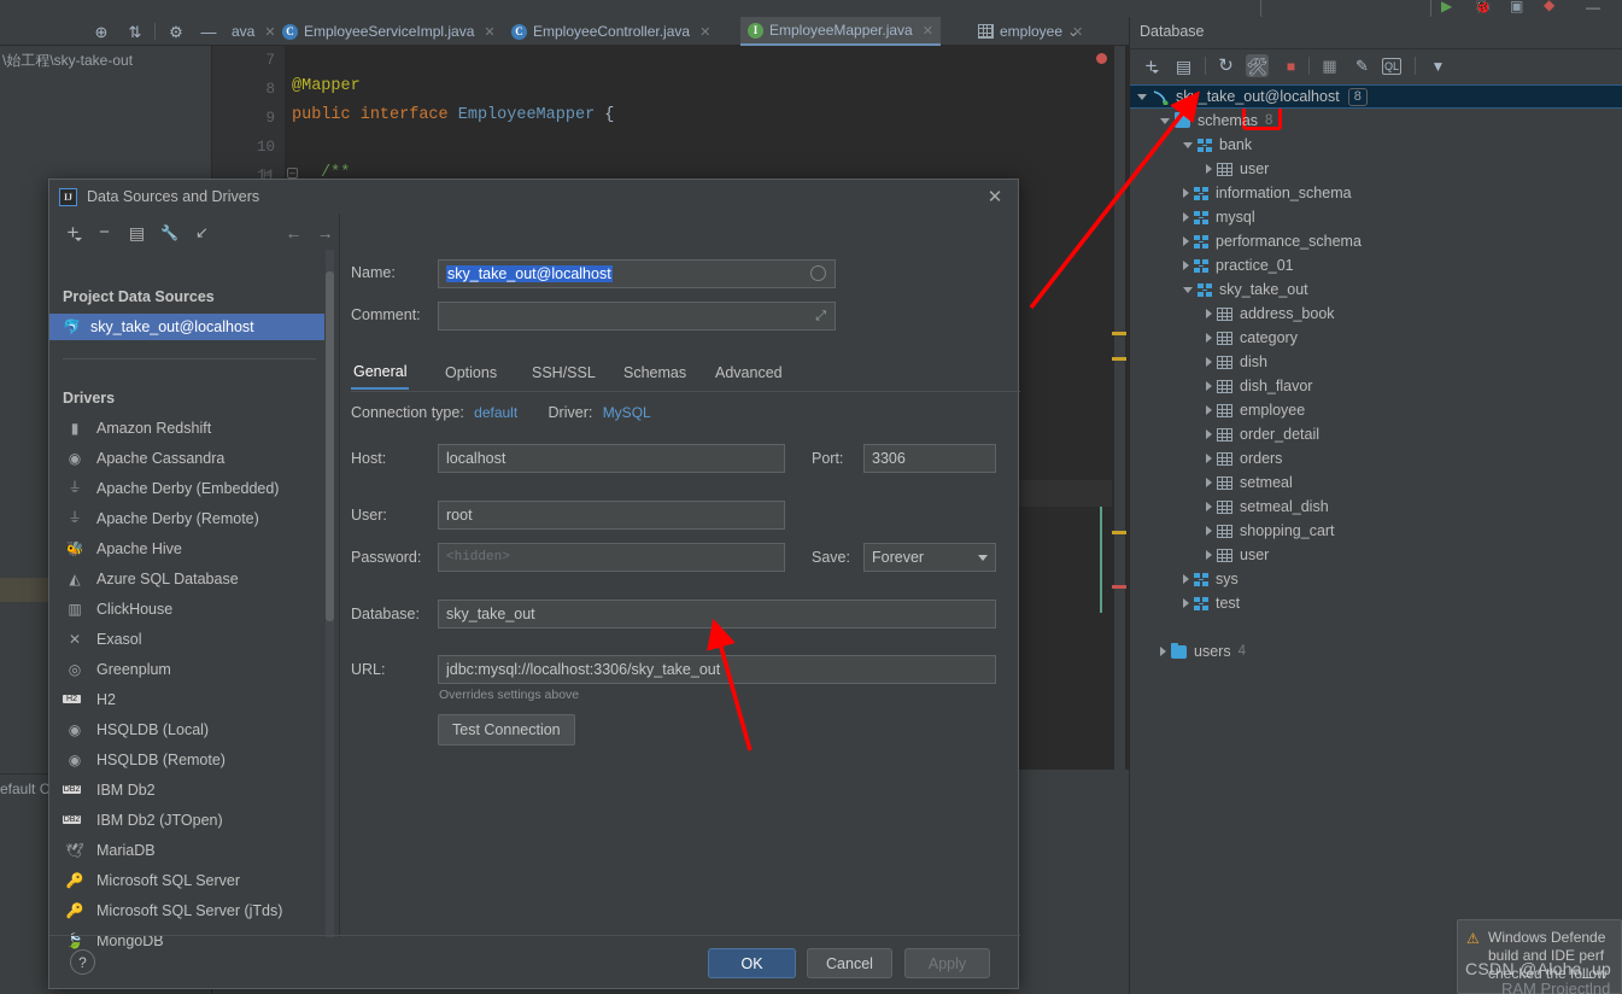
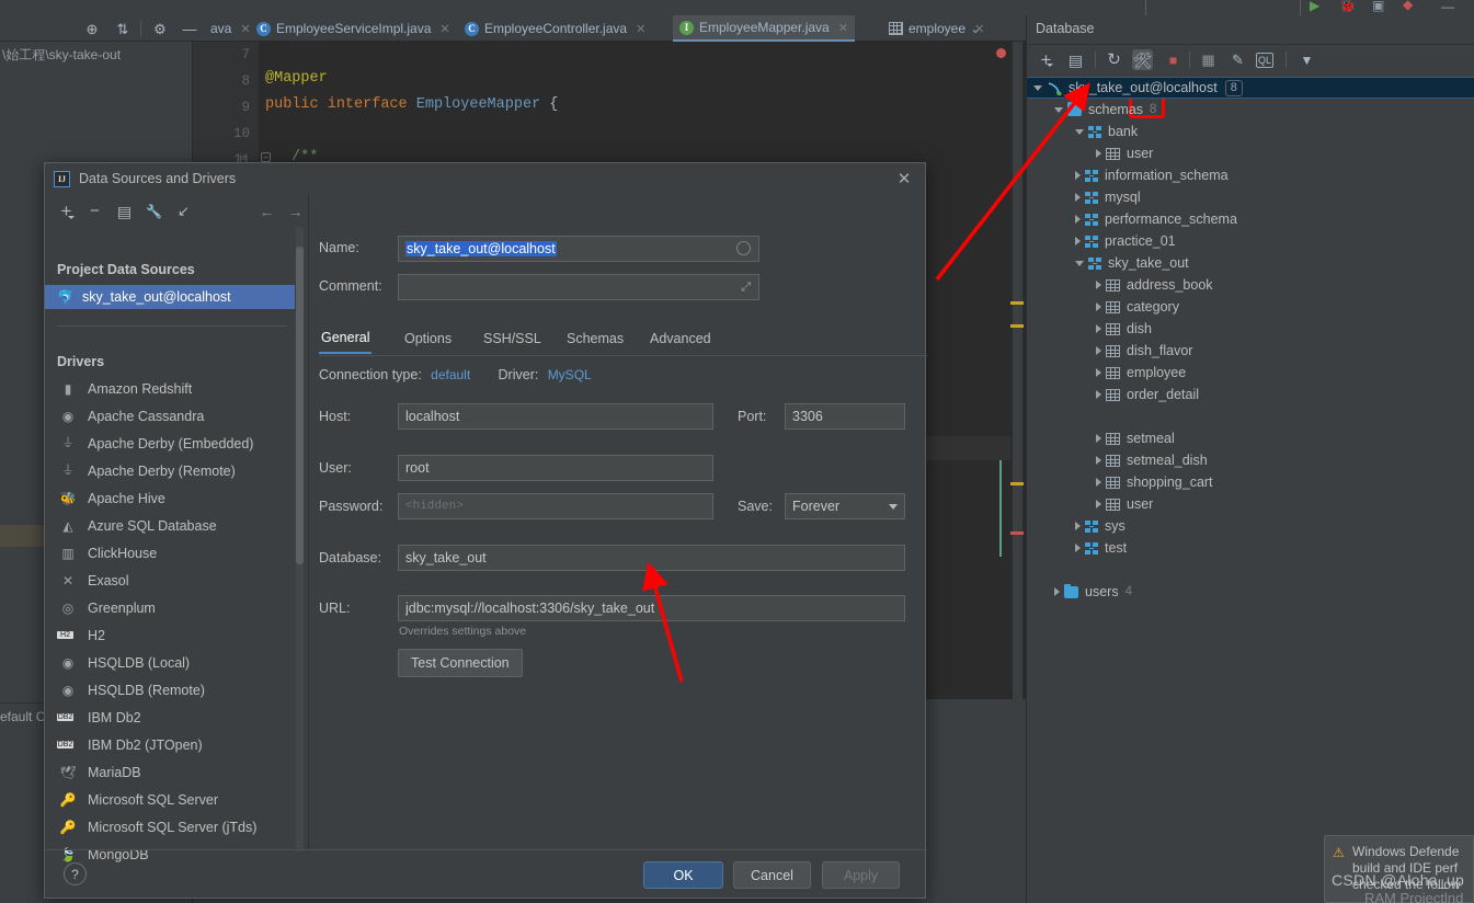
  ▶
  🐞
  ▣
  ◆
  —
  ⊕
  ⇅
  ⚙
  —
  ava
  ✕
  C
  EmployeeServiceImpl.java
  ✕
  C
  EmployeeController.java
  ✕
  I
  EmployeeMapper.java
  ✕
  employee
  ✕
  ⌄
  \始工程\sky-take-out
  efault C
  7
  8
  9
  10
  11
  @Mapper
  public interface EmployeeMapper {
  /**
  ⊫
  –
  Database
  +
  ▤
  ↻
  🛠
  ■
  ▦
  ✎
  QL
  ▼
  sky_take_out@localhost
  8
  schemas
  8
  bank
  user
  information_schema
  mysql
  performance_schema
  practice_01
  sky_take_out
  address_book
  category
  dish
  dish_flavor
  employee
  order_detail
- orders
  setmeal
  setmeal_dish
  shopping_cart
  user
  sys
  test
  users
  4
  ⚠
  Windows Defende
  build and IDE perf
  checked the follow
  CSDN @Aloha_up
  RAM Projectlnd
  IJ
  Data Sources and Drivers
  ✕
  +
  −
  ▤
  🔧
  ↙
  ←
  →
  Project Data Sources
  🐬
  sky_take_out@localhost
  Drivers
  ▮
  Amazon Redshift
  ◉
  Apache Cassandra
  ⏚
  Apache Derby (Embedded)
  ⏚
  Apache Derby (Remote)
  🐝
  Apache Hive
  ◭
  Azure SQL Database
  ▥
  ClickHouse
  ✕
  Exasol
  ◎
  Greenplum
  H2
  ◉
  HSQLDB (Local)
  ◉
  HSQLDB (Remote)
  IBM Db2
  IBM Db2 (JTOpen)
  🕊
  MariaDB
  🔑
  Microsoft SQL Server
  🔑
  Microsoft SQL Server (jTds)
  🍃
  MongoDB
  Name:
  sky_take_out@localhost
  Comment:
  ⤢
  General
  Options
  SSH/SSL
  Schemas
  Advanced
  Connection type: default Driver: MySQL
  Host:
  localhost
  Port:
  3306
  User:
  root
  Password:
  <hidden>
  Save:
  Forever
  Database:
  sky_take_out
  URL:
  jdbc:mysql://localhost:3306/sky_take_out
  Overrides settings above
  Test Connection
  ?
  OK
  Cancel
  Apply
